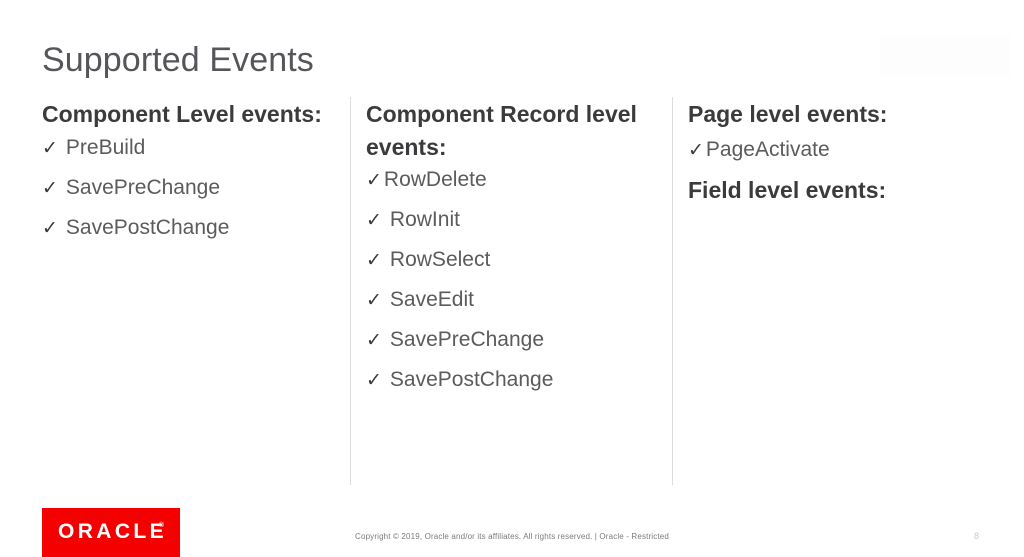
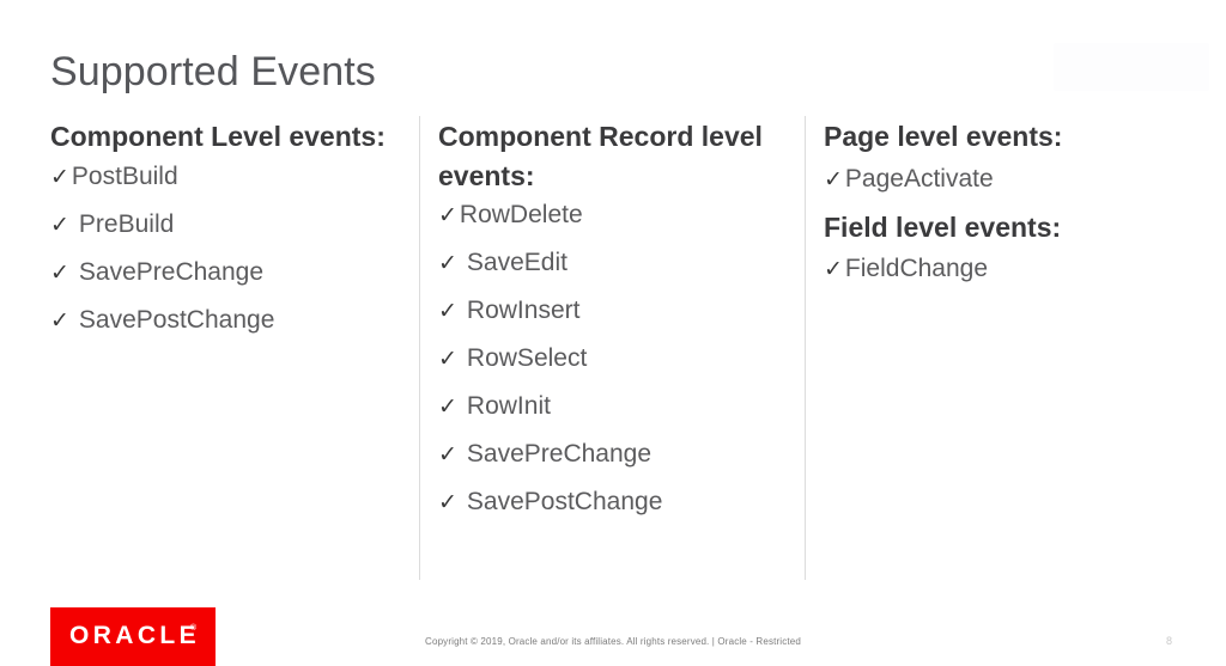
  Supported Events
  Component Level events:
+ ✓PostBuild
  ✓ PreBuild
  ✓ SavePreChange
  ✓ SavePostChange
  Component Record level events:
  ✓RowDelete
- ✓ RowInit
+ ✓ SaveEdit
+ ✓ RowInsert
  ✓ RowSelect
- ✓ SaveEdit
+ ✓ RowInit
  ✓ SavePreChange
  ✓ SavePostChange
  Page level events:
  ✓PageActivate
  Field level events:
+ ✓FieldChange
  ORACLE
  Copyright © 2019, Oracle and/or its affiliates. All rights reserved. | Oracle - Restricted
  8
